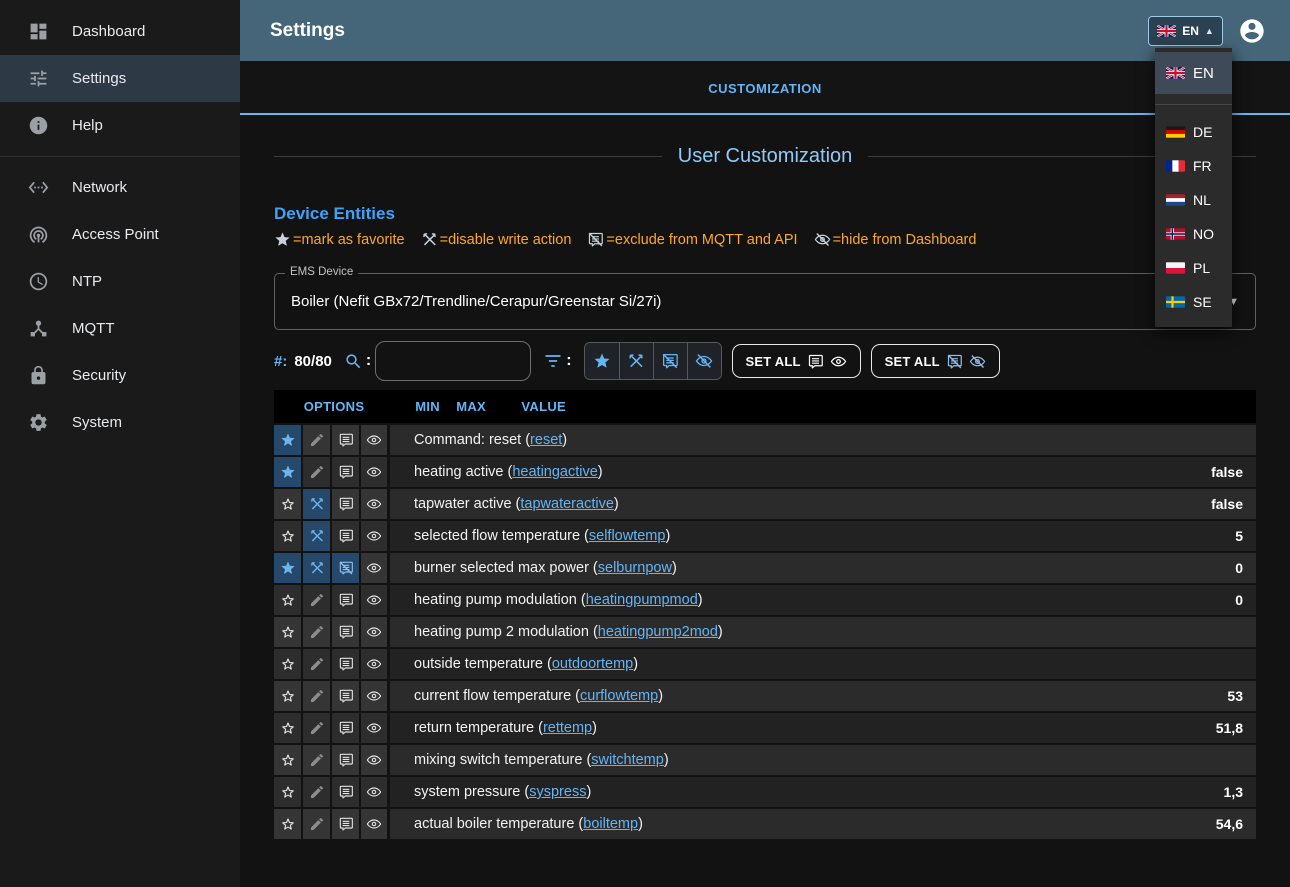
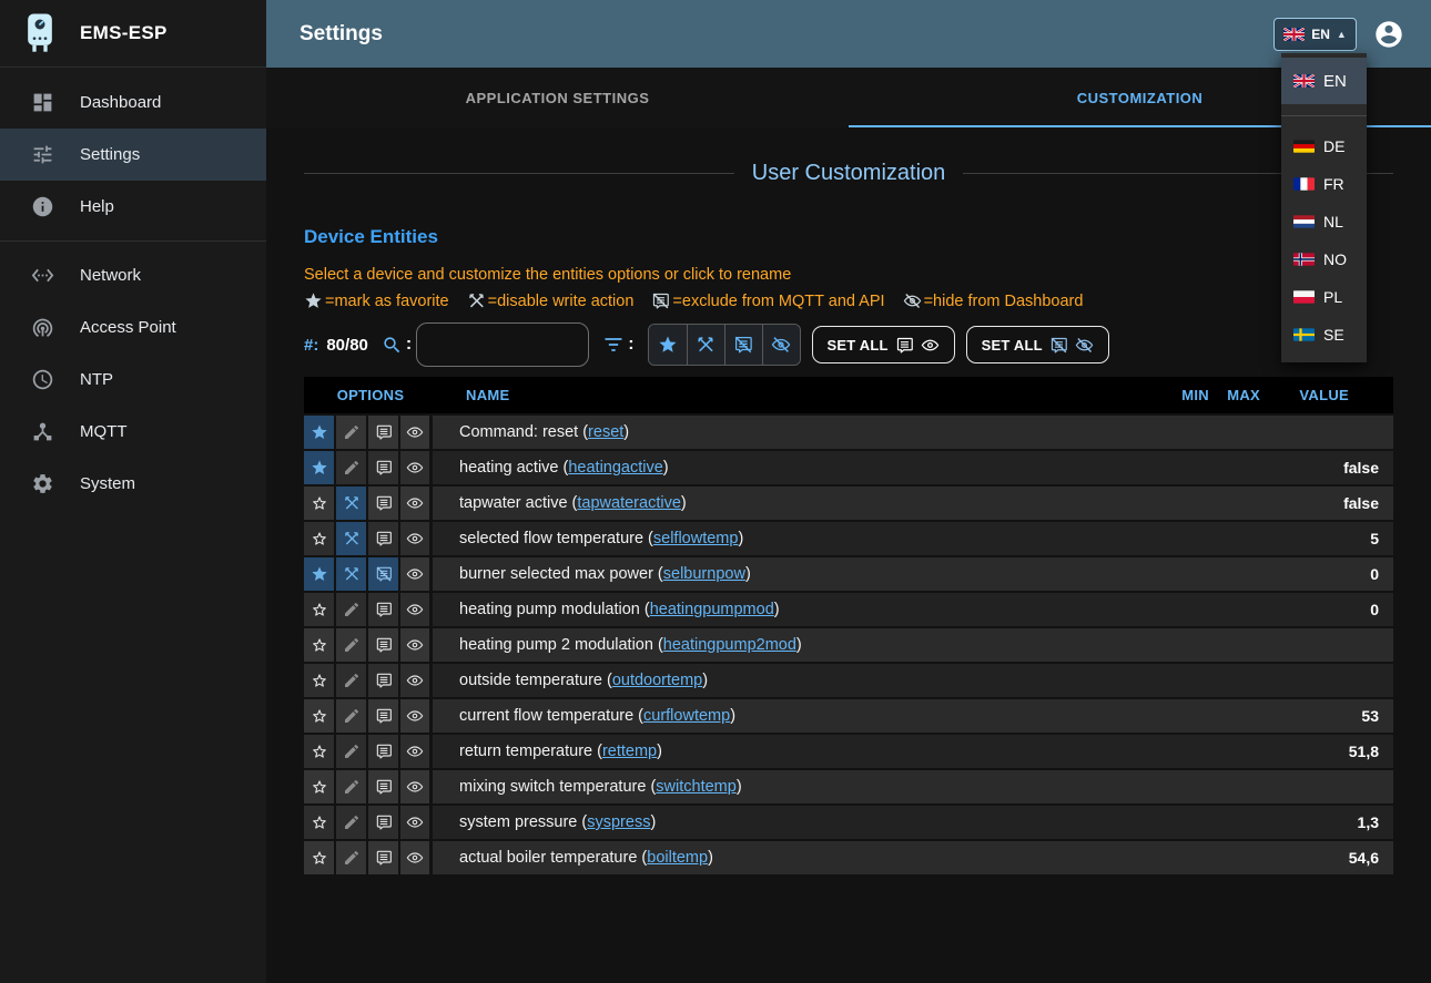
+ EMS-ESP
  Dashboard
  Settings
  Help
  Network
  Access Point
  NTP
  MQTT
- Security
  System
  Settings
  EN
  ▲
  EN
  DE
  FR
  NL
  NO
  PL
  SE
+ APPLICATION SETTINGS
  CUSTOMIZATION
  User Customization
  Device Entities
+ Select a device and customize the entities options or click to rename
  =mark as favorite
  =disable write action
  =exclude from MQTT and API
  =hide from Dashboard
- EMS Device
- Boiler (Nefit GBx72/Trendline/Cerapur/Greenstar Si/27i)
- ▼
  #:
  80/80
  :
  :
  SET ALL
  SET ALL
  OPTIONS
+ NAME
  MIN
  MAX
  VALUE
  Command: reset
  (
  reset
  )
  heating active
  (
  heatingactive
  )
  false
  tapwater active
  (
  tapwateractive
  )
  false
  selected flow temperature
  (
  selflowtemp
  )
  5
  burner selected max power
  (
  selburnpow
  )
  0
  heating pump modulation
  (
  heatingpumpmod
  )
  0
  heating pump 2 modulation
  (
  heatingpump2mod
  )
  outside temperature
  (
  outdoortemp
  )
  current flow temperature
  (
  curflowtemp
  )
  53
  return temperature
  (
  rettemp
  )
  51,8
  mixing switch temperature
  (
  switchtemp
  )
  system pressure
  (
  syspress
  )
  1,3
  actual boiler temperature
  (
  boiltemp
  )
  54,6
